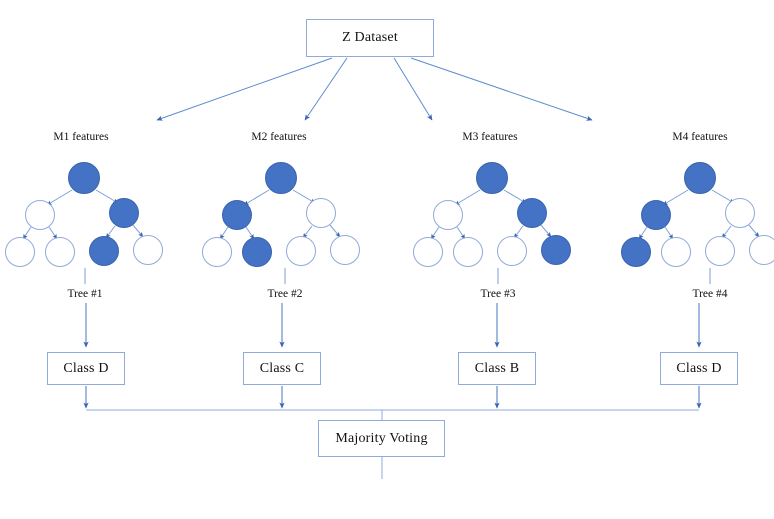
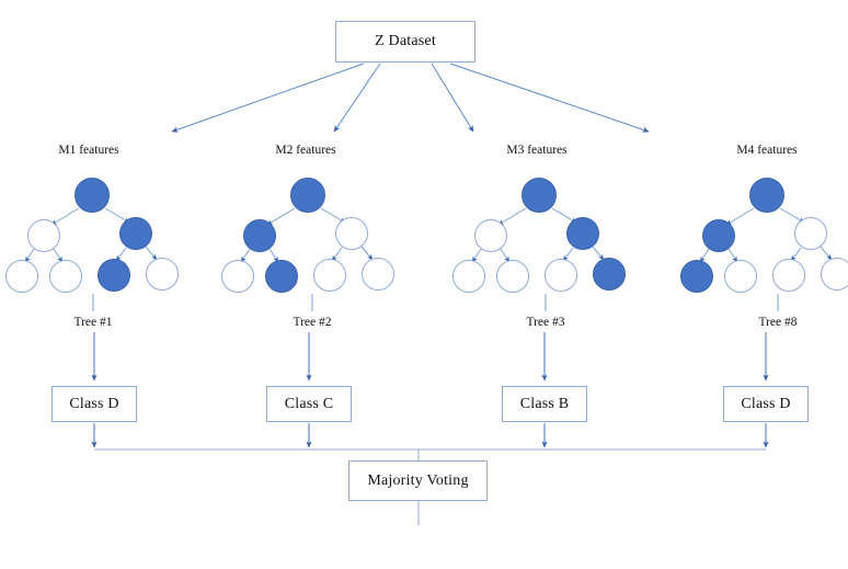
  Z Dataset
  M1 features
  M2 features
  M3 features
  M4 features
  Tree #1
  Tree #2
  Tree #3
- Tree #4
+ Tree #8
  Class D
  Class C
  Class B
  Class D
  Majority Voting
